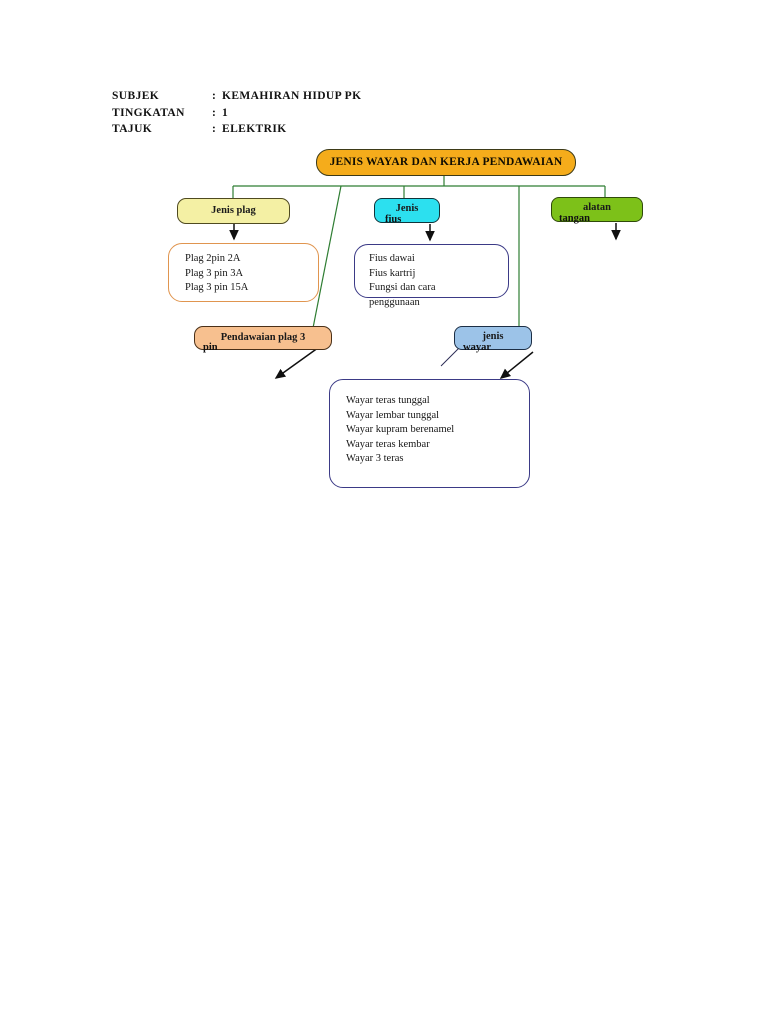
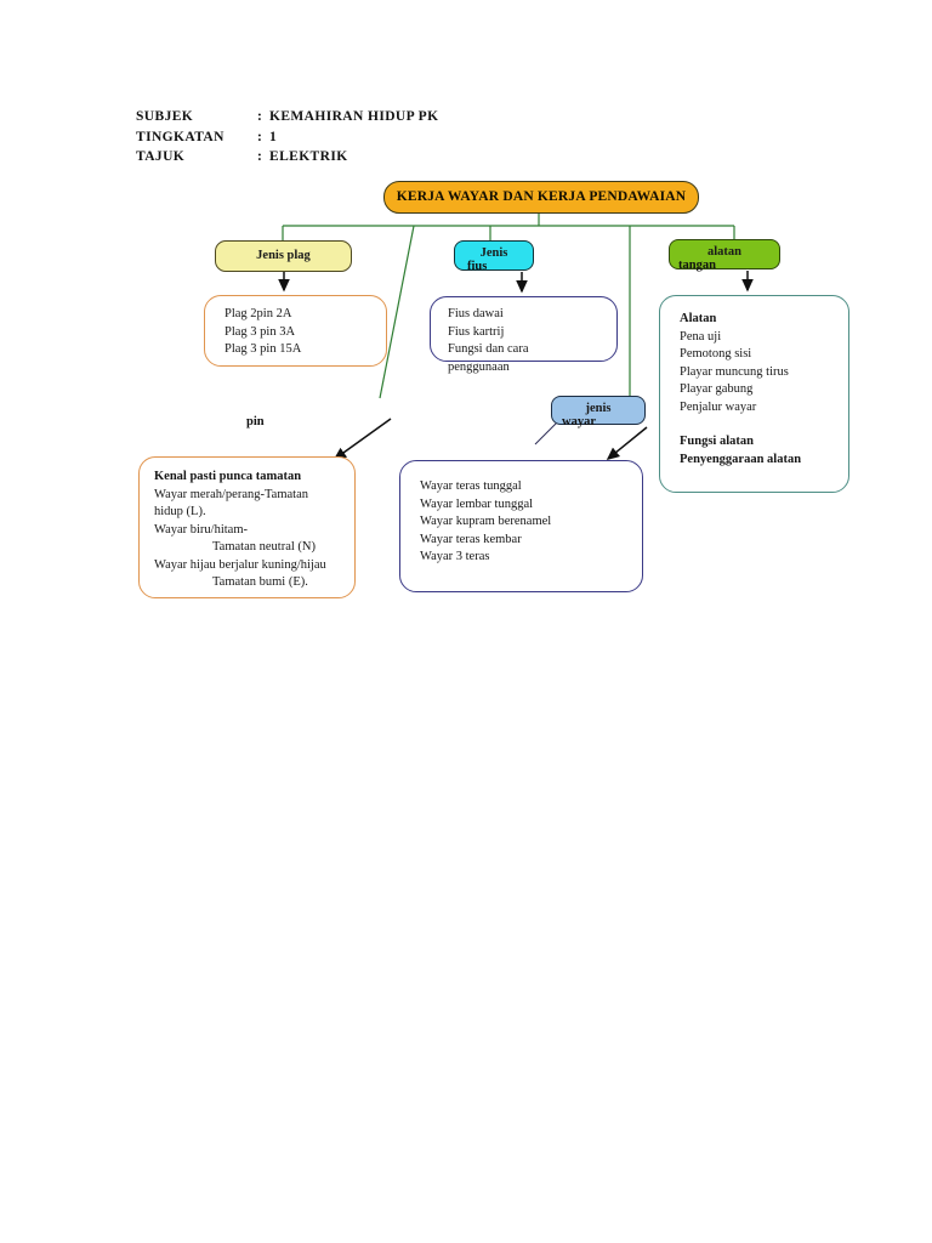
  SUBJEK
  :
  KEMAHIRAN HIDUP PK
  TINGKATAN
  :
  1
  TAJUK
  :
  ELEKTRIK
- JENIS WAYAR DAN KERJA PENDAWAIAN
+ KERJA WAYAR DAN KERJA PENDAWAIAN
  Jenis plag
  Jenis
  fius
  alatan
  tangan
- Pendawaian plag 3
  pin
  jenis
  wayar
  Plag 2pin 2A
  Plag 3 pin 3A
  Plag 3 pin 15A
  Fius dawai
  Fius kartrij
  Fungsi dan cara
  penggunaan
+ Alatan
+ Pena uji
+ Pemotong sisi
+ Playar muncung tirus
+ Playar gabung
+ Penjalur wayar
+ Fungsi alatan
+ Penyenggaraan alatan
+ Kenal pasti punca tamatan
+ Wayar merah/perang-Tamatan
+ hidup (L).
+ Wayar biru/hitam-
+ Tamatan neutral (N)
+ Wayar hijau berjalur kuning/hijau
+ Tamatan bumi (E).
  Wayar teras tunggal
  Wayar lembar tunggal
  Wayar kupram berenamel
  Wayar teras kembar
  Wayar 3 teras
